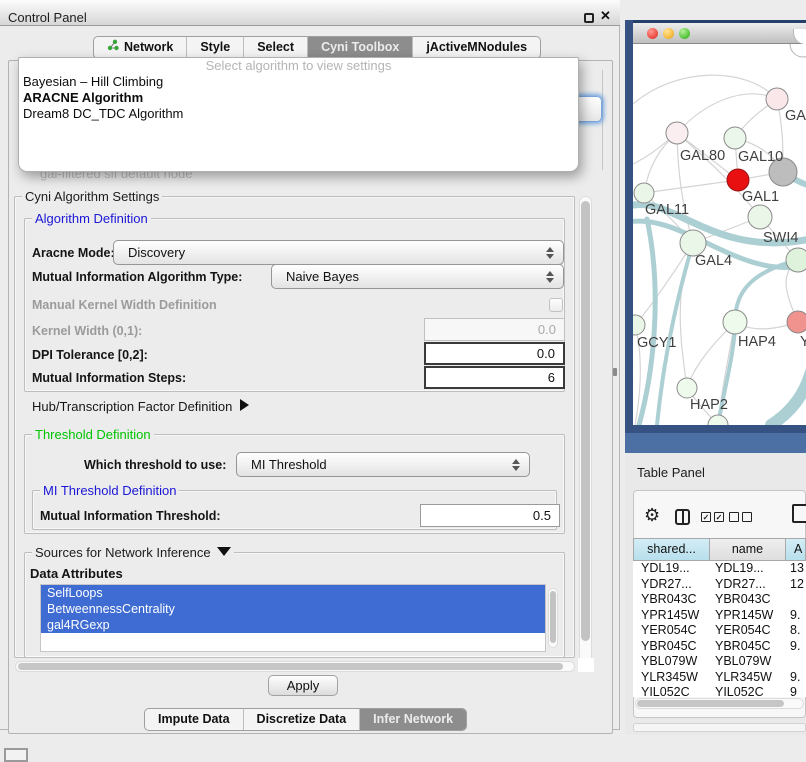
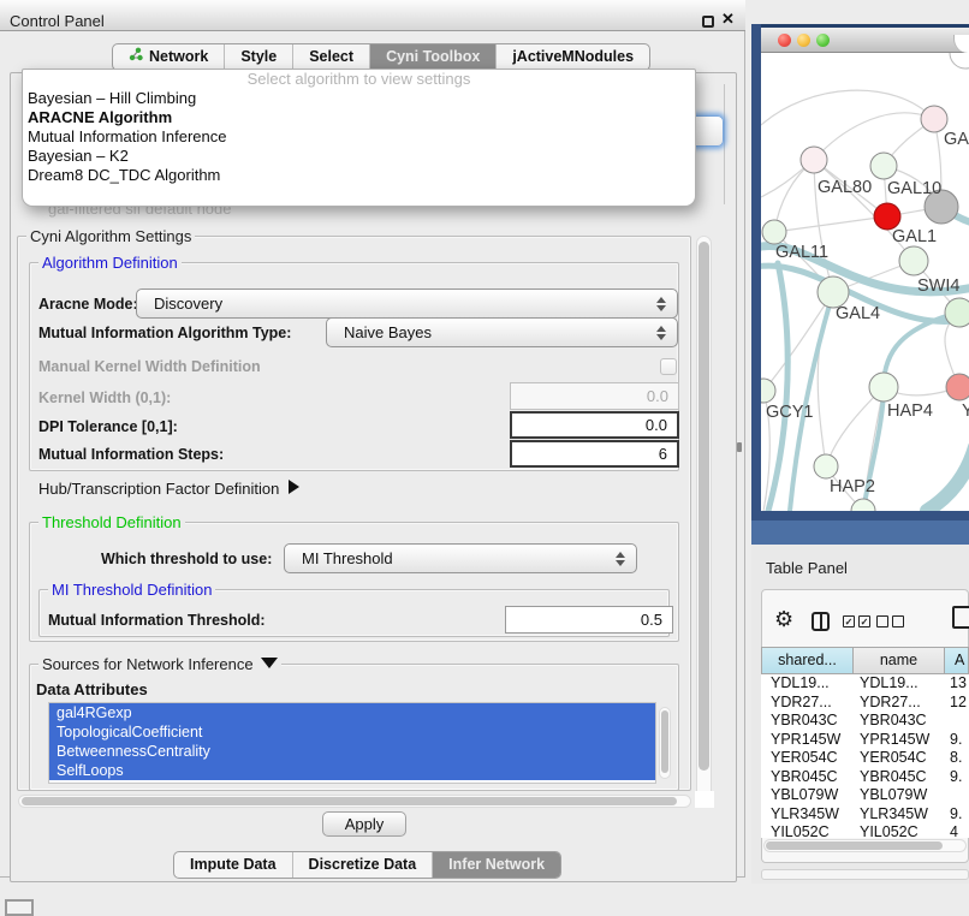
  Control Panel
  ✕
  Network
  Style
  Select
  Cyni Toolbox
  jActiveMNodules
  gal-filtered sif default node
  Select algorithm to view settings
  Bayesian – Hill Climbing
  ARACNE Algorithm
+ Mutual Information Inference
+ Bayesian – K2
  Dream8 DC_TDC Algorithm
  Cyni Algorithm Settings
  Algorithm Definition
  Aracne Mode
  Discovery
  Mutual Information Algorithm Type:
  Naive Bayes
  Manual Kernel Width Definition
  Kernel Width (0,1):
  0.0
- DPI Tolerance [0,2]:
+ DPI Tolerance [0,1]:
  0.0
  Mutual Information Steps:
  6
  Hub/Transcription Factor Definition
  Threshold Definition
  Which threshold to use:
  MI Threshold
  MI Threshold Definition
  Mutual Information Threshold:
  0.5
  Sources for Network Inference
  Data Attributes
- SelfLoops
+ gal4RGexp
+ TopologicalCoefficient
  BetweennessCentrality
- gal4RGexp
+ SelfLoops
  Apply
  Impute Data
  Discretize Data
  Infer Network
  GAL80
  GAL10
  GAL1
  GAL11
  SWI4
  GAL4
  GCY1
  HAP4
  Y
  HAP2
  Table Panel
  ⚙
  ✓
  ✓
  shared...
  name
  A
  YDL19...
  YDL19...
  13
  YDR27...
  YDR27...
  12
  YBR043C
  YBR043C
  YPR145W
  YPR145W
  9.
  YER054C
  YER054C
  8.
  YBR045C
  YBR045C
  9.
  YBL079W
  YBL079W
  YLR345W
  YLR345W
  9.
  YIL052C
  YIL052C
- 9
+ 4
